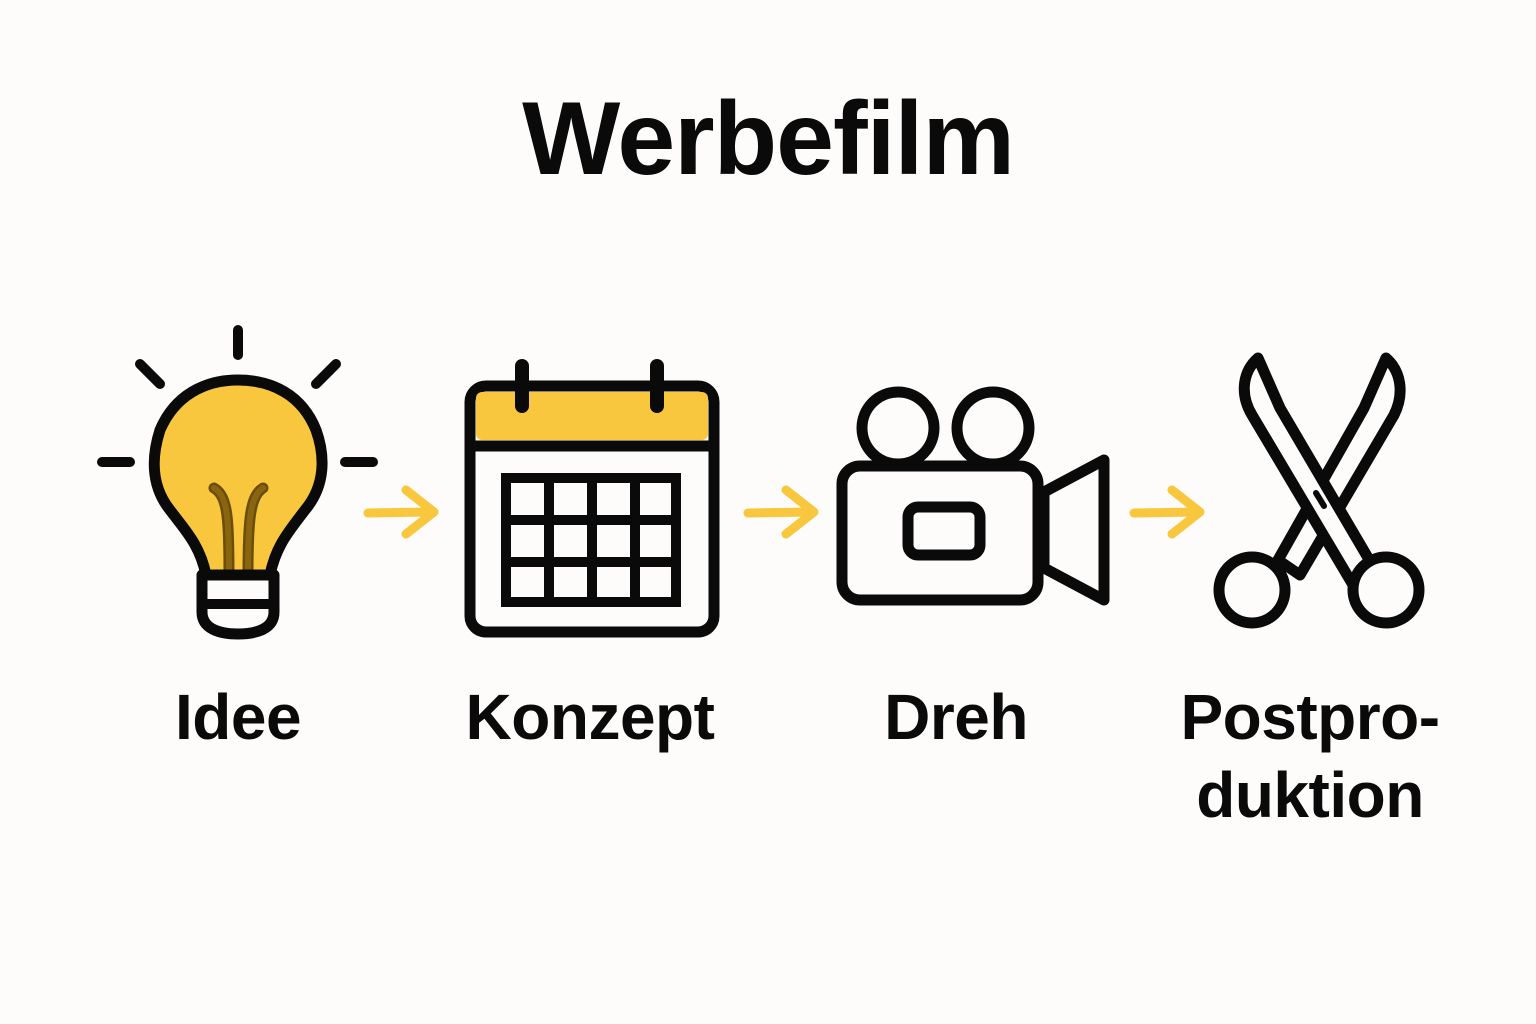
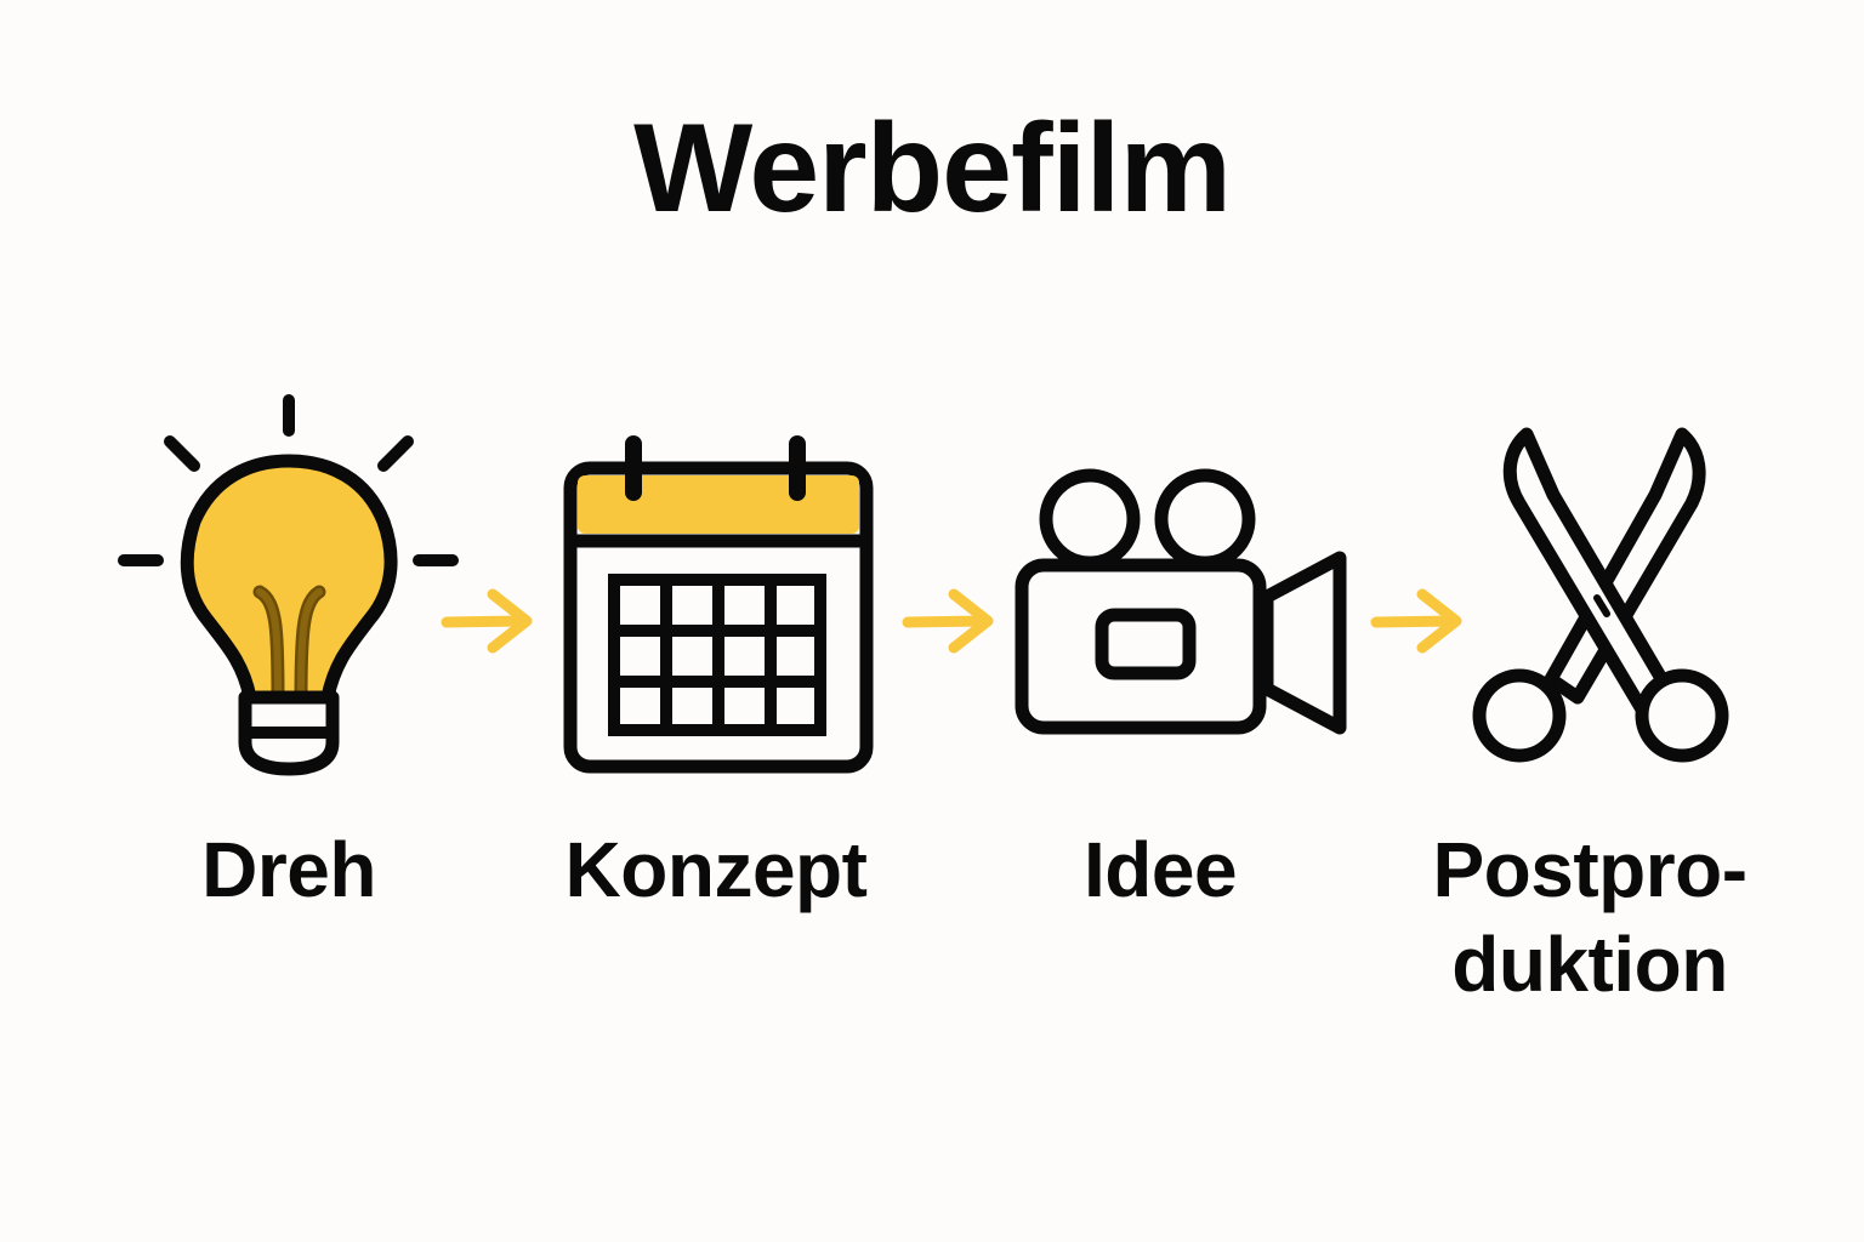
  Werbefilm
- Idee
+ Dreh
  Konzept
- Dreh
+ Idee
  Postpro-
  duktion
